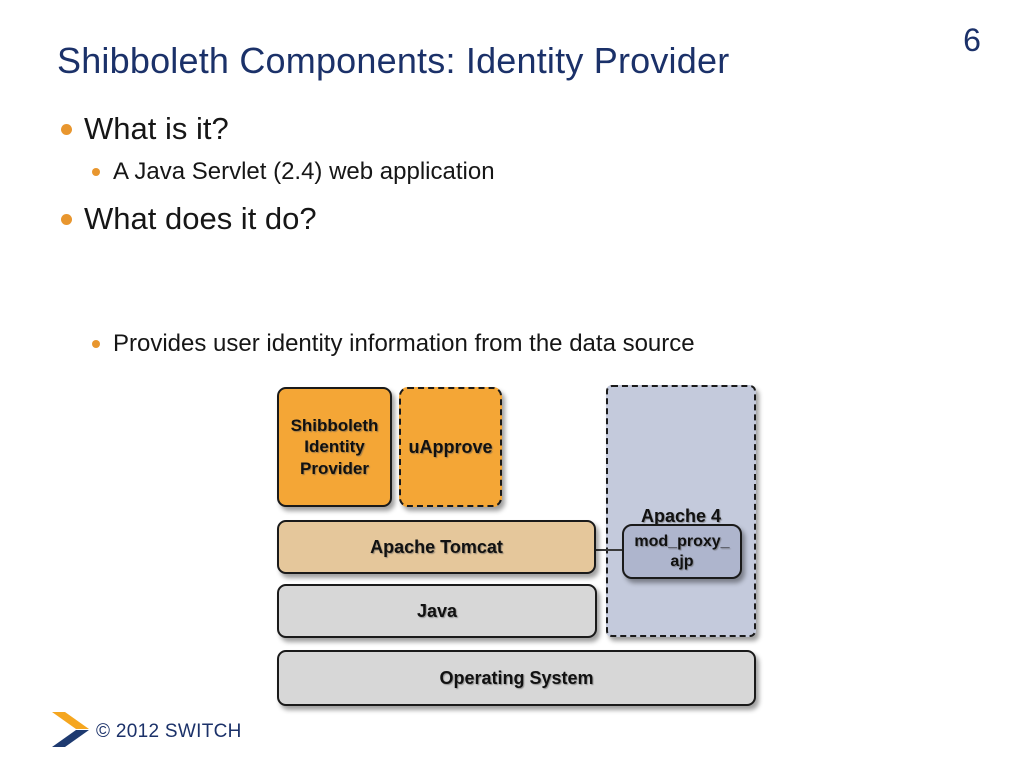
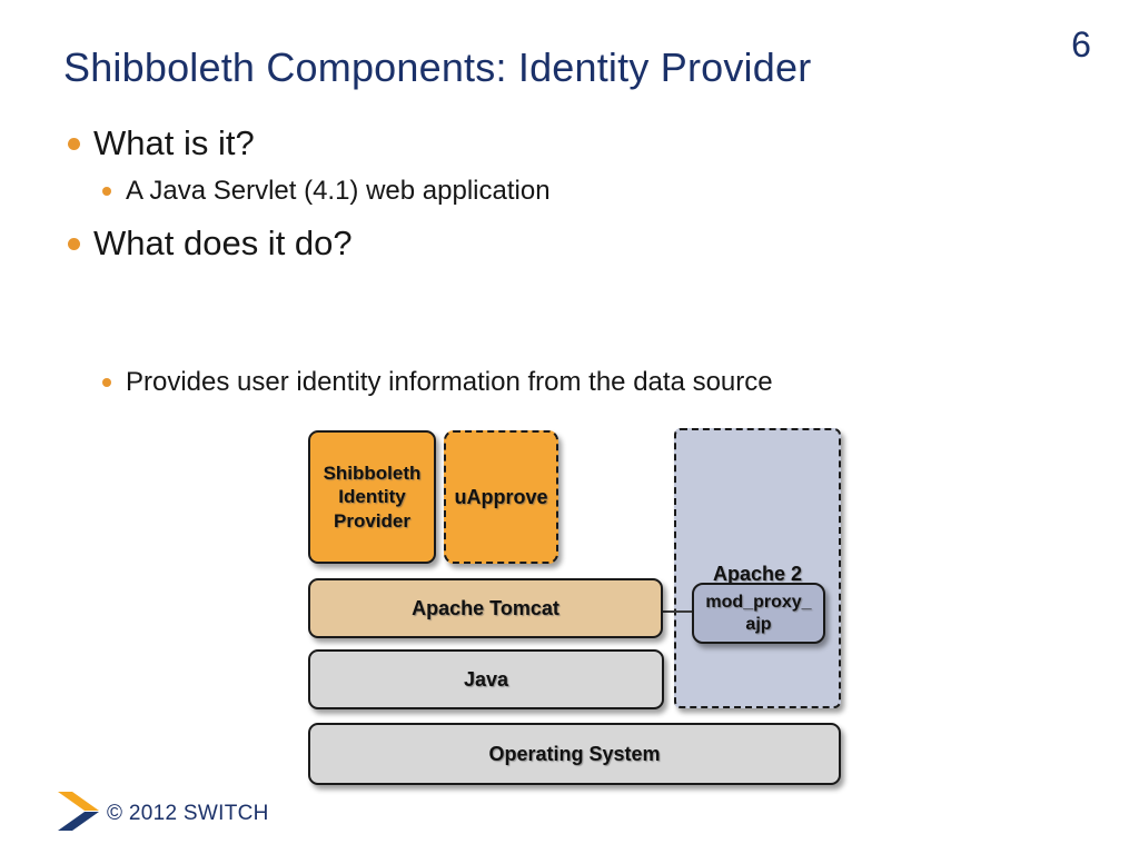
  6
  Shibboleth Components: Identity Provider
  What is it?
- A Java Servlet (2.4) web application
+ A Java Servlet (4.1) web application
  What does it do?
  Provides user identity information from the data source
- Apache 4
+ Apache 2
  Shibboleth
  Identity
  Provider
  uApprove
  mod_proxy_
  ajp
  Apache Tomcat
  Java
  Operating System
  © 2012 SWITCH
